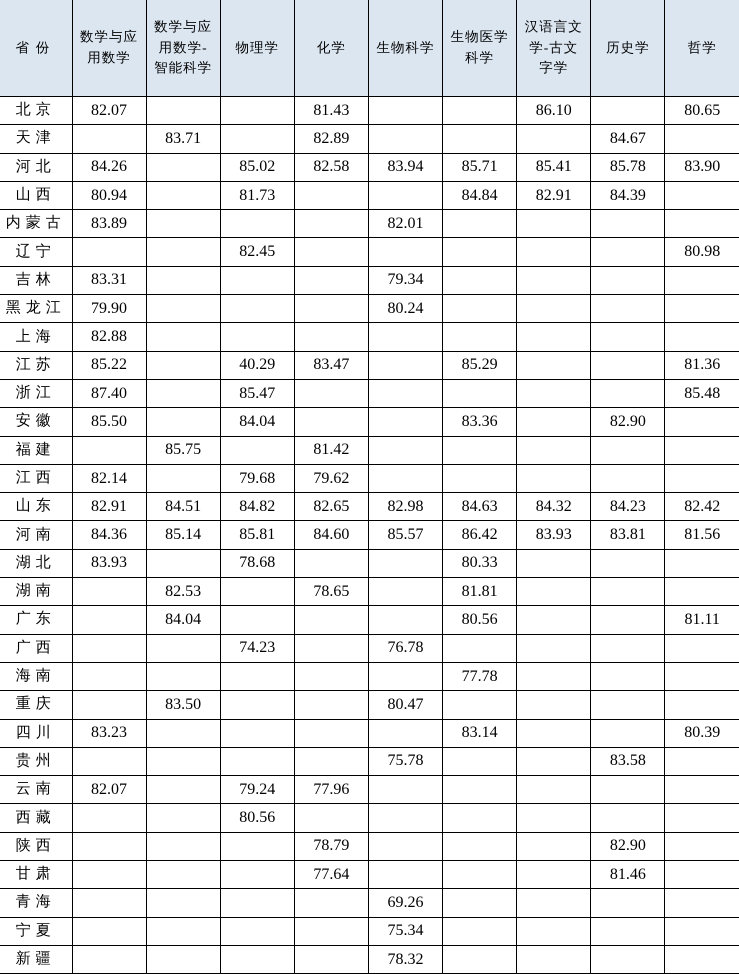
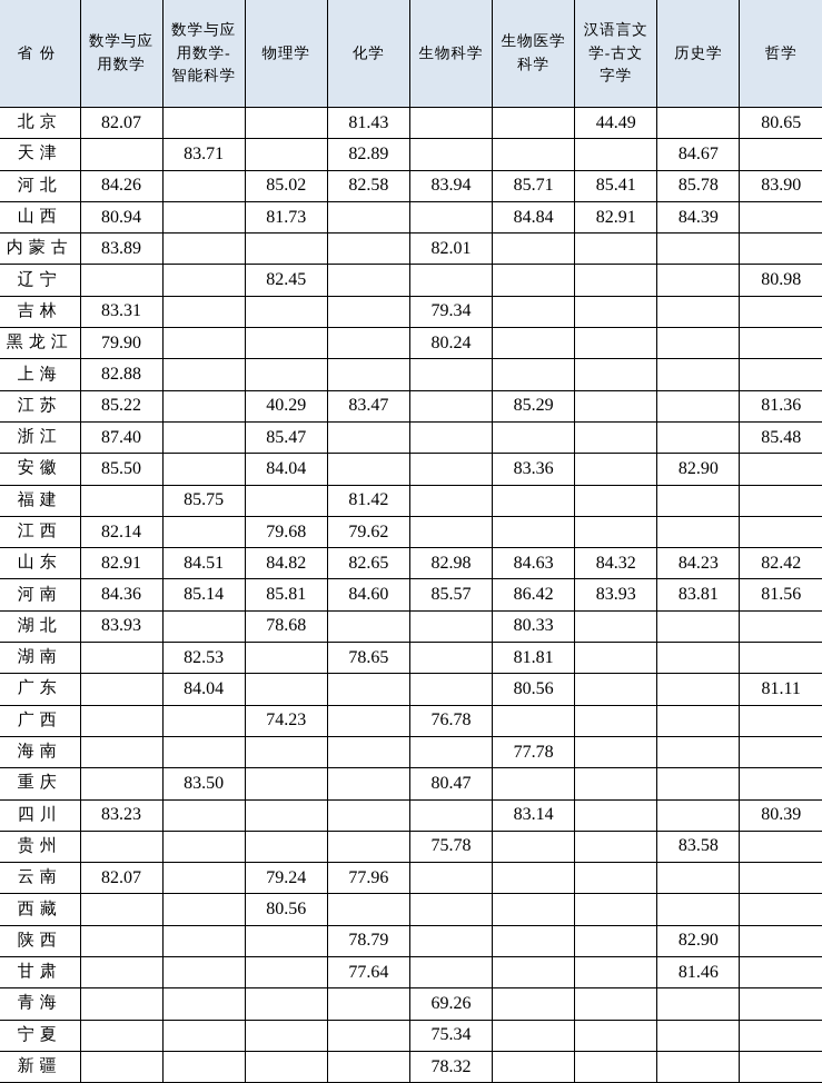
  省份	数学与应用数学	数学与应用数学-智能科学	物理学	化学	生物科学	生物医学科学	汉语言文学-古文字学	历史学	哲学
- 北京	82.07			81.43			86.10		80.65
+ 北京	82.07			81.43			44.49		80.65
  天津		83.71		82.89				84.67
  河北	84.26		85.02	82.58	83.94	85.71	85.41	85.78	83.90
  山西	80.94		81.73			84.84	82.91	84.39
  内蒙古	83.89				82.01
  辽宁			82.45						80.98
  吉林	83.31				79.34
  黑龙江	79.90				80.24
  上海	82.88
  江苏	85.22		40.29	83.47		85.29			81.36
  浙江	87.40		85.47						85.48
  安徽	85.50		84.04			83.36		82.90
  福建		85.75		81.42
  江西	82.14		79.68	79.62
  山东	82.91	84.51	84.82	82.65	82.98	84.63	84.32	84.23	82.42
  河南	84.36	85.14	85.81	84.60	85.57	86.42	83.93	83.81	81.56
  湖北	83.93		78.68			80.33
  湖南		82.53		78.65		81.81
  广东		84.04				80.56			81.11
  广西			74.23		76.78
  海南						77.78
  重庆		83.50			80.47
  四川	83.23					83.14			80.39
  贵州					75.78			83.58
  云南	82.07		79.24	77.96
  西藏			80.56
  陕西				78.79				82.90
  甘肃				77.64				81.46
  青海					69.26
  宁夏					75.34
  新疆					78.32
